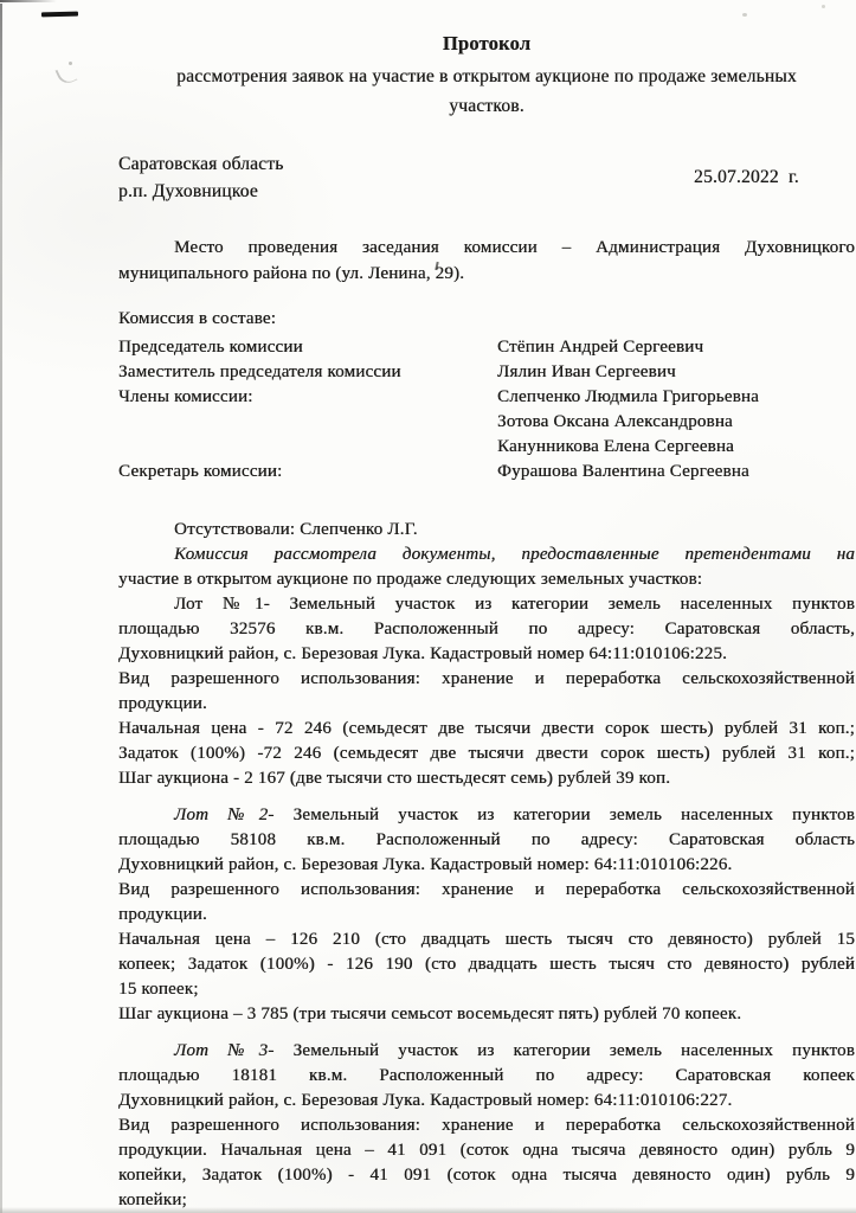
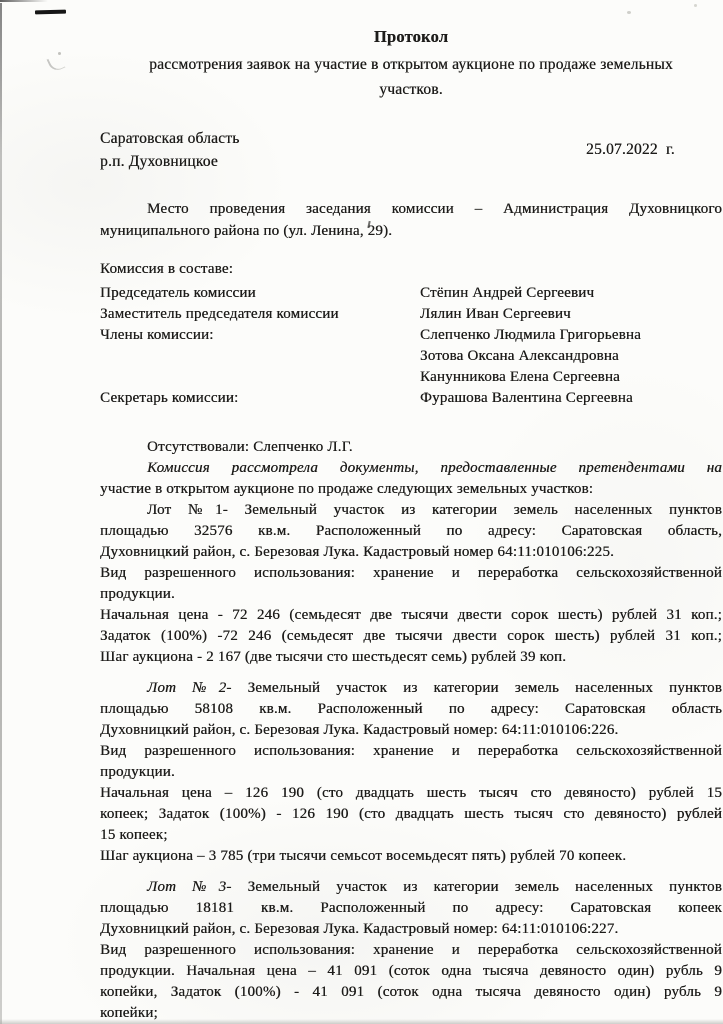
  Протокол
  рассмотрения заявок на участие в открытом аукционе по продаже земельных участков.
  Саратовская область
  р.п. Духовницкое
  25.07.2022 г.
  Место проведения заседания комиссии – Администрация Духовницкого
  муниципального района по (ул. Ленина, 29).
  Комиссия в составе:
  Председатель комиссии
  Стёпин Андрей Сергеевич
  Заместитель председателя комиссии
  Лялин Иван Сергеевич
  Члены комиссии:
  Слепченко Людмила Григорьевна
  Зотова Оксана Александровна
  Канунникова Елена Сергеевна
  Секретарь комиссии:
  Фурашова Валентина Сергеевна
  Отсутствовали: Слепченко Л.Г.
  Комиссия рассмотрела документы, предоставленные претендентами на
  участие в открытом аукционе по продаже следующих земельных участков:
  Лот №1- Земельный участок из категории земель населенных пунктов
  площадью 32576 кв.м. Расположенный по адресу: Саратовская область,
  Духовницкий район, с. Березовая Лука. Кадастровый номер 64:11:010106:225.
  Вид разрешенного использования: хранение и переработка сельскохозяйственной
  продукции.
  Начальная цена - 72 246 (семьдесят две тысячи двести сорок шесть) рублей 31 коп.;
  Задаток (100%) -72 246 (семьдесят две тысячи двести сорок шесть) рублей 31 коп.;
  Шаг аукциона - 2 167 (две тысячи сто шестьдесят семь) рублей 39 коп.
  Лот №2- Земельный участок из категории земель населенных пунктов
  площадью 58108 кв.м. Расположенный по адресу: Саратовская область
  Духовницкий район, с. Березовая Лука. Кадастровый номер: 64:11:010106:226.
  Вид разрешенного использования: хранение и переработка сельскохозяйственной
  продукции.
- Начальная цена – 126 210 (сто двадцать шесть тысяч сто девяносто) рублей 15
+ Начальная цена – 126 190 (сто двадцать шесть тысяч сто девяносто) рублей 15
  копеек; Задаток (100%) - 126 190 (сто двадцать шесть тысяч сто девяносто) рублей
  15 копеек;
  Шаг аукциона – 3 785 (три тысячи семьсот восемьдесят пять) рублей 70 копеек.
  Лот №3- Земельный участок из категории земель населенных пунктов
  площадью 18181 кв.м. Расположенный по адресу: Саратовская копеек
  Духовницкий район, с. Березовая Лука. Кадастровый номер: 64:11:010106:227.
  Вид разрешенного использования: хранение и переработка сельскохозяйственной
  продукции. Начальная цена – 41 091 (соток одна тысяча девяносто один) рубль 9
  копейки, Задаток (100%) - 41 091 (соток одна тысяча девяносто один) рубль 9
  копейки;
